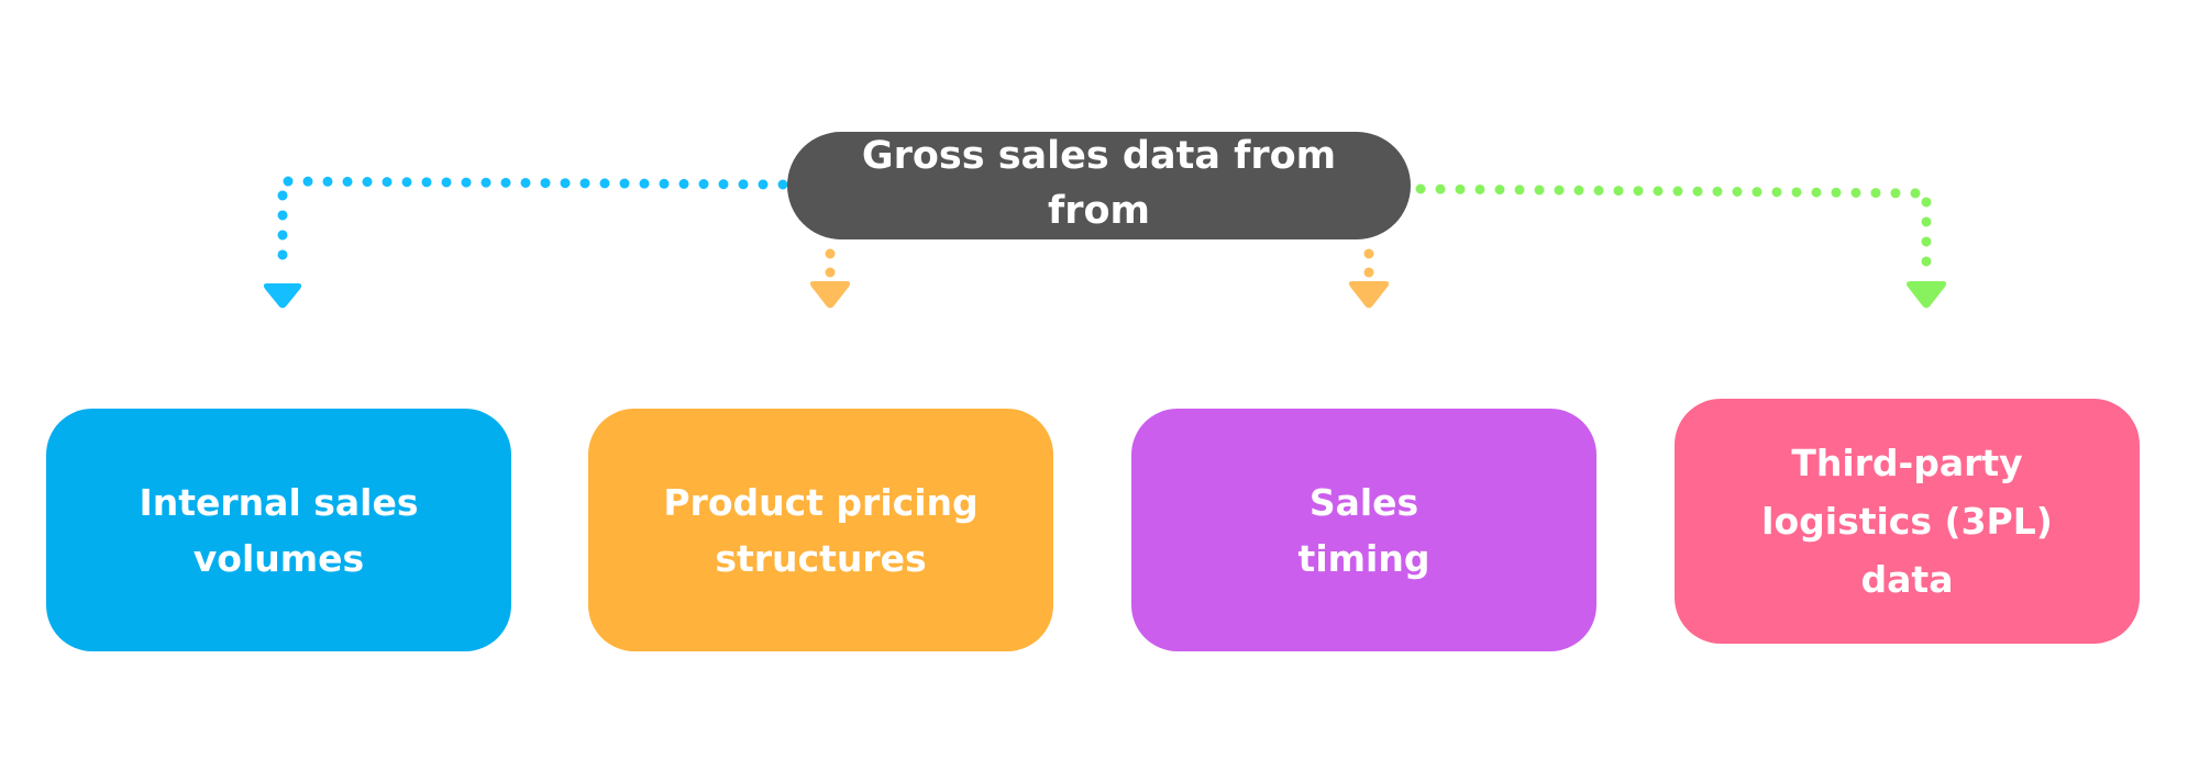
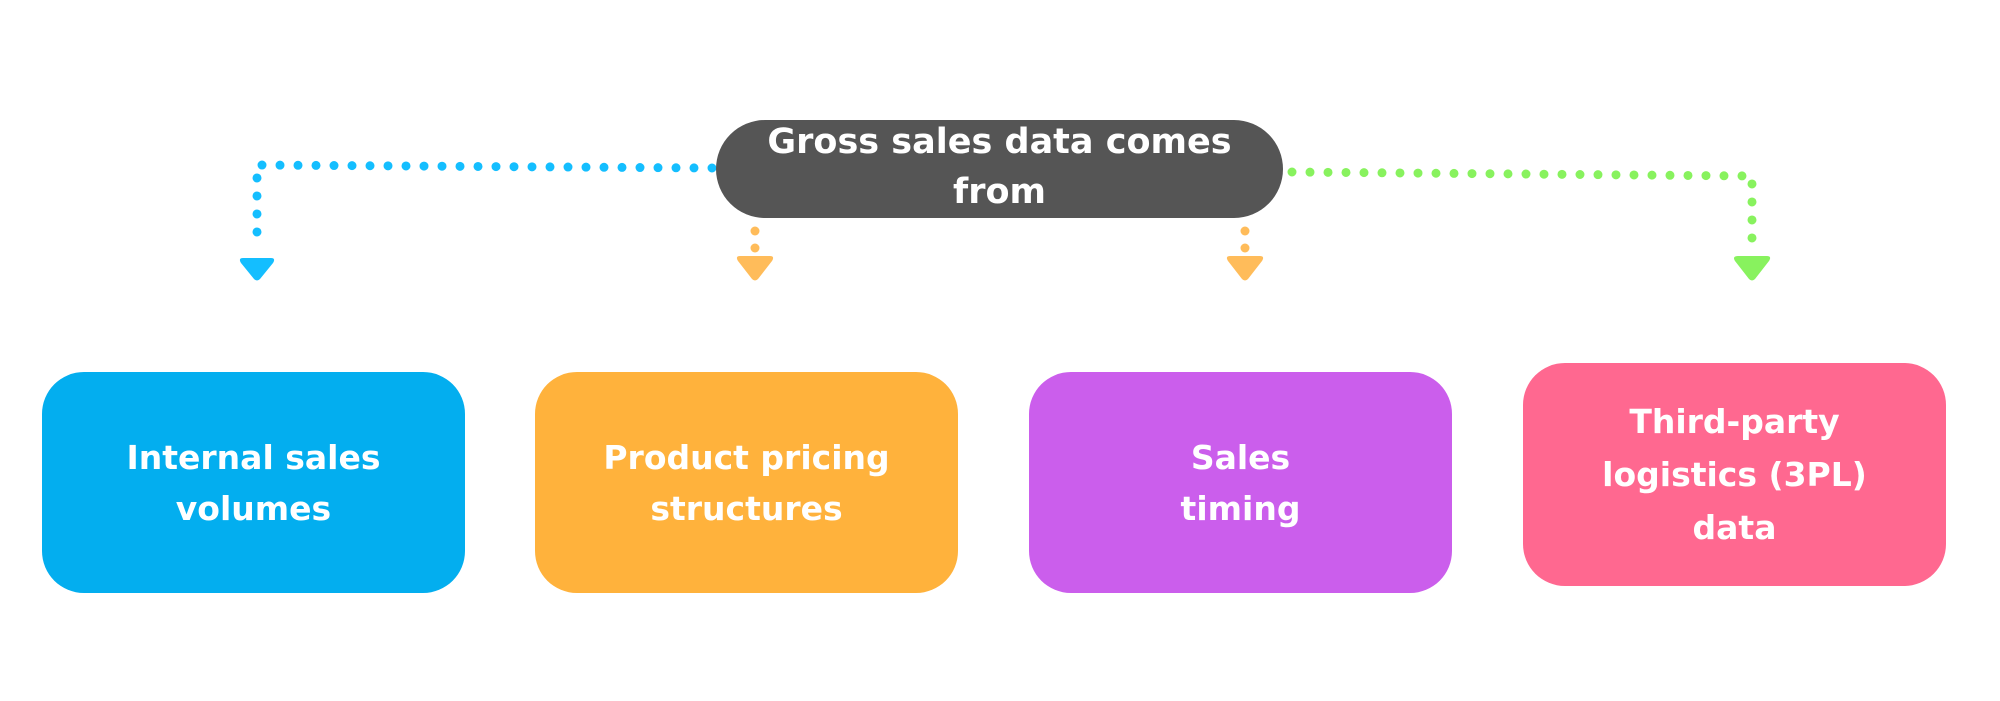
- Gross sales data from from
+ Gross sales data comes from
  Internal sales volumes
  Product pricing structures
  Sales timing
  Third-party logistics (3PL) data
